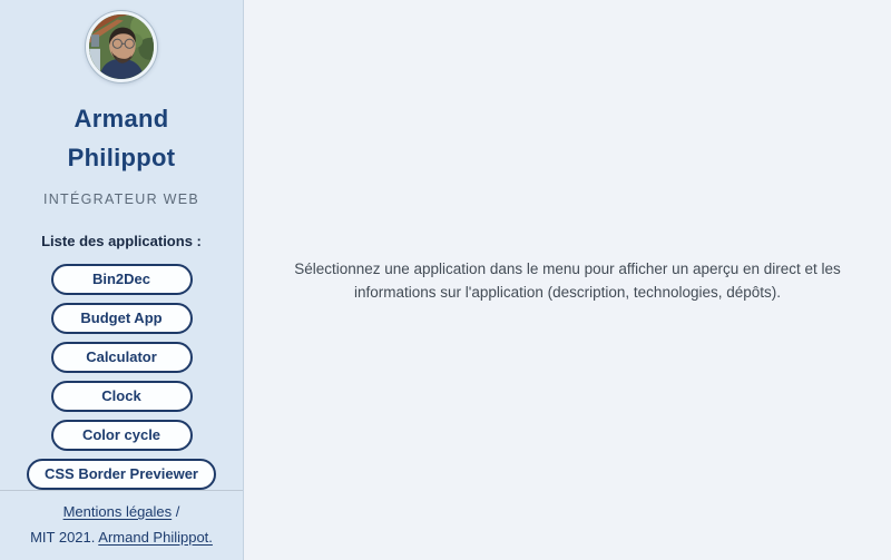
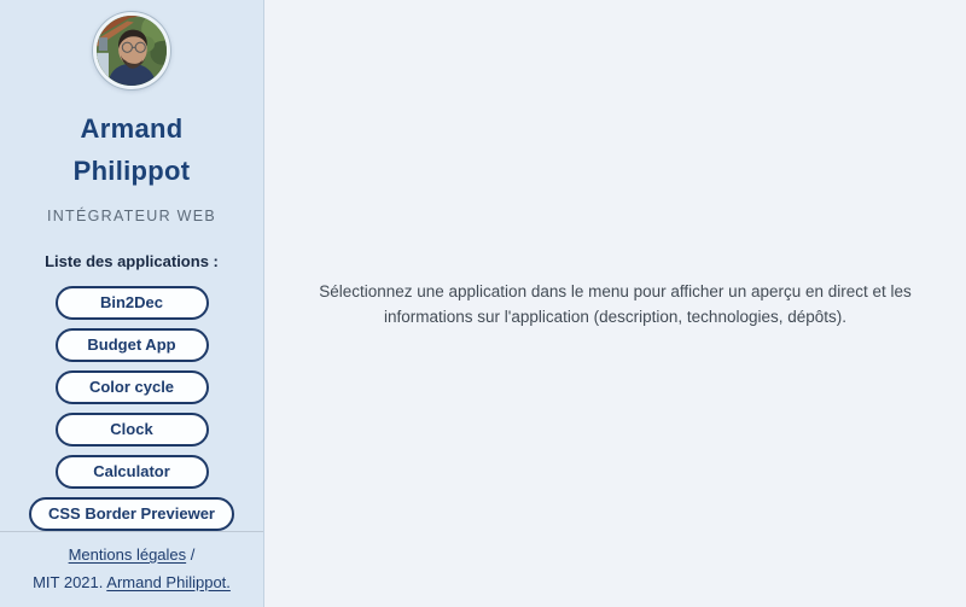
  Armand Philippot
  INTÉGRATEUR WEB
  Liste des applications :
  Bin2Dec
  Budget App
- Calculator
+ Color cycle
  Clock
- Color cycle
+ Calculator
  CSS Border Previewer
  Mentions légales /
  MIT 2021. Armand Philippot.
  Sélectionnez une application dans le menu pour afficher un aperçu en direct et les informations sur l'application (description, technologies, dépôts).
